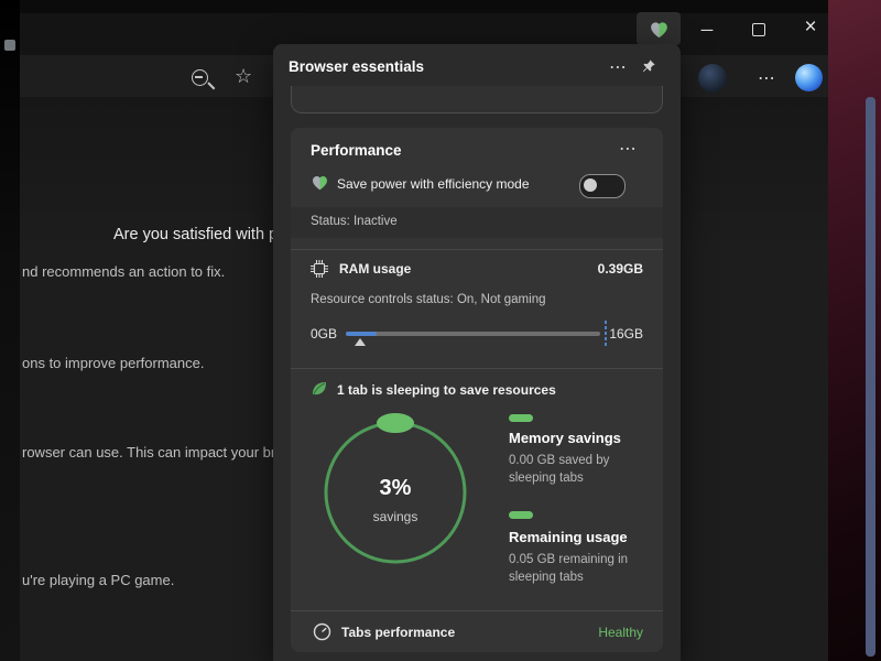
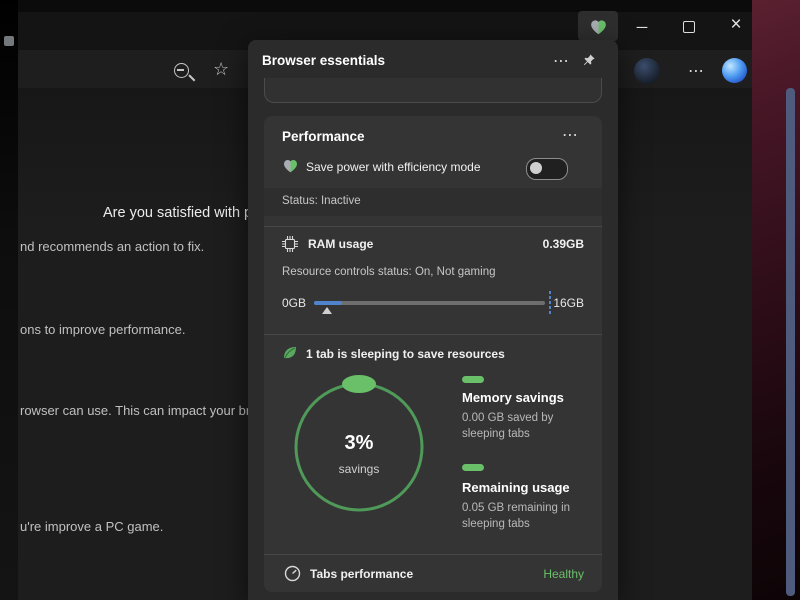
  ─
  ×
  ☆
  ⋯
  Are you satisfied with
  nd recommends an action to fix.
  ons to improve performance.
  rowser can use. This can impact your b
- u're playing a PC game.
+ u're improve a PC game.
  Browser essentials
  ⋯
  Performance
  ⋯
  Save power with efficiency mode
  Status: Inactive
  RAM usage
  0.39GB
  Resource controls status: On, Not gaming
  0GB
  16GB
  1 tab is sleeping to save resources
  3%
  savings
  Memory savings
  0.00 GB saved by
  sleeping tabs
  Remaining usage
  0.05 GB remaining in
  sleeping tabs
  Tabs performance
  Healthy
